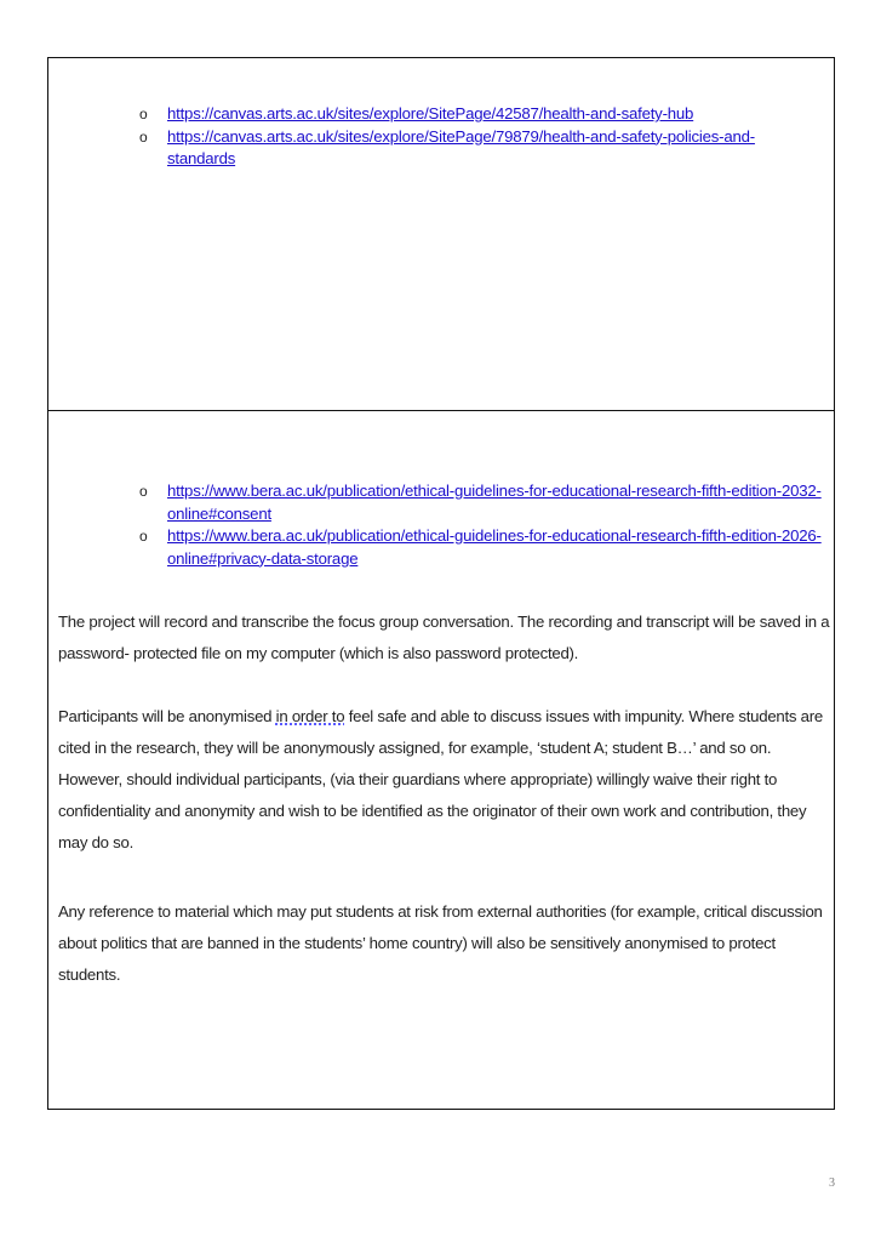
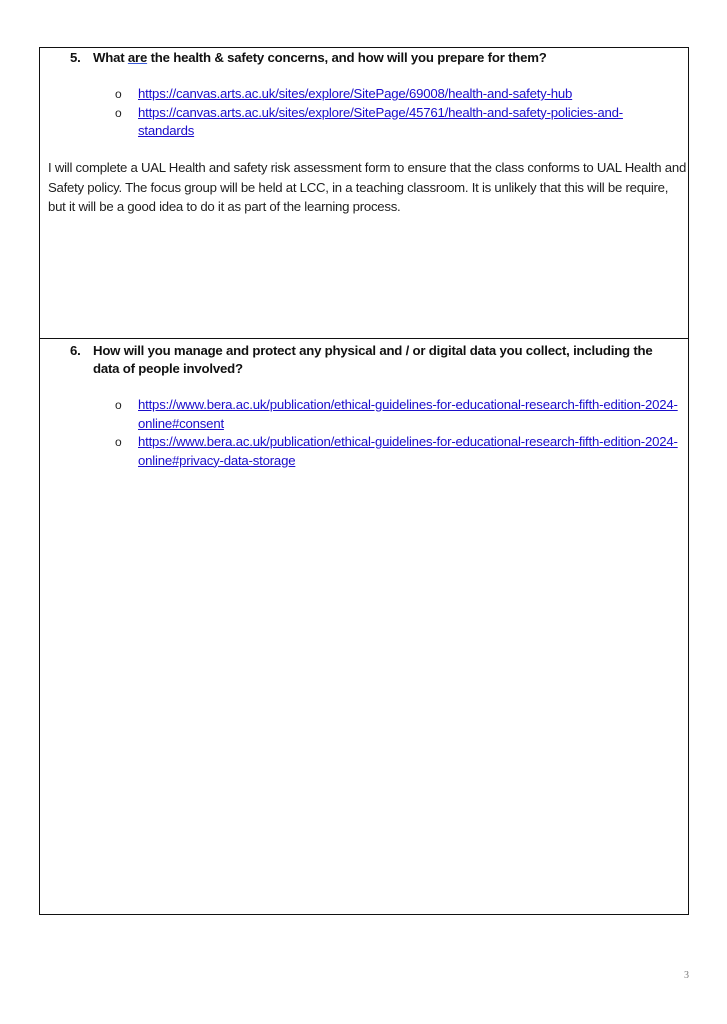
+ 5.
+ What are the health & safety concerns, and how will you prepare for them?
  o
- https://canvas.arts.ac.uk/sites/explore/SitePage/42587/health-and-safety-hub
+ https://canvas.arts.ac.uk/sites/explore/SitePage/69008/health-and-safety-hub
  o
- https://canvas.arts.ac.uk/sites/explore/SitePage/79879/health-and-safety-policies-and-standards
+ https://canvas.arts.ac.uk/sites/explore/SitePage/45761/health-and-safety-policies-and-standards
+ I will complete a UAL Health and safety risk assessment form to ensure that the class conforms to UAL Health and Safety policy. The focus group will be held at LCC, in a teaching classroom. It is unlikely that this will be require, but it will be a good idea to do it as part of the learning process.
+ 6.
+ How will you manage and protect any physical and / or digital data you collect, including the data of people involved?
  o
- https://www.bera.ac.uk/publication/ethical-guidelines-for-educational-research-fifth-edition-2032-online#consent
+ https://www.bera.ac.uk/publication/ethical-guidelines-for-educational-research-fifth-edition-2024-online#consent
  o
- https://www.bera.ac.uk/publication/ethical-guidelines-for-educational-research-fifth-edition-2026-online#privacy-data-storage
+ https://www.bera.ac.uk/publication/ethical-guidelines-for-educational-research-fifth-edition-2024-online#privacy-data-storage
- The project will record and transcribe the focus group conversation. The recording and transcript will be saved in a password- protected file on my computer (which is also password protected).
- Participants will be anonymised in order to feel safe and able to discuss issues with impunity. Where students are cited in the research, they will be anonymously assigned, for example, ‘student A; student B…’ and so on. However, should individual participants, (via their guardians where appropriate) willingly waive their right to confidentiality and anonymity and wish to be identified as the originator of their own work and contribution, they may do so.
- Any reference to material which may put students at risk from external authorities (for example, critical discussion about politics that are banned in the students’ home country) will also be sensitively anonymised to protect students.
  3
